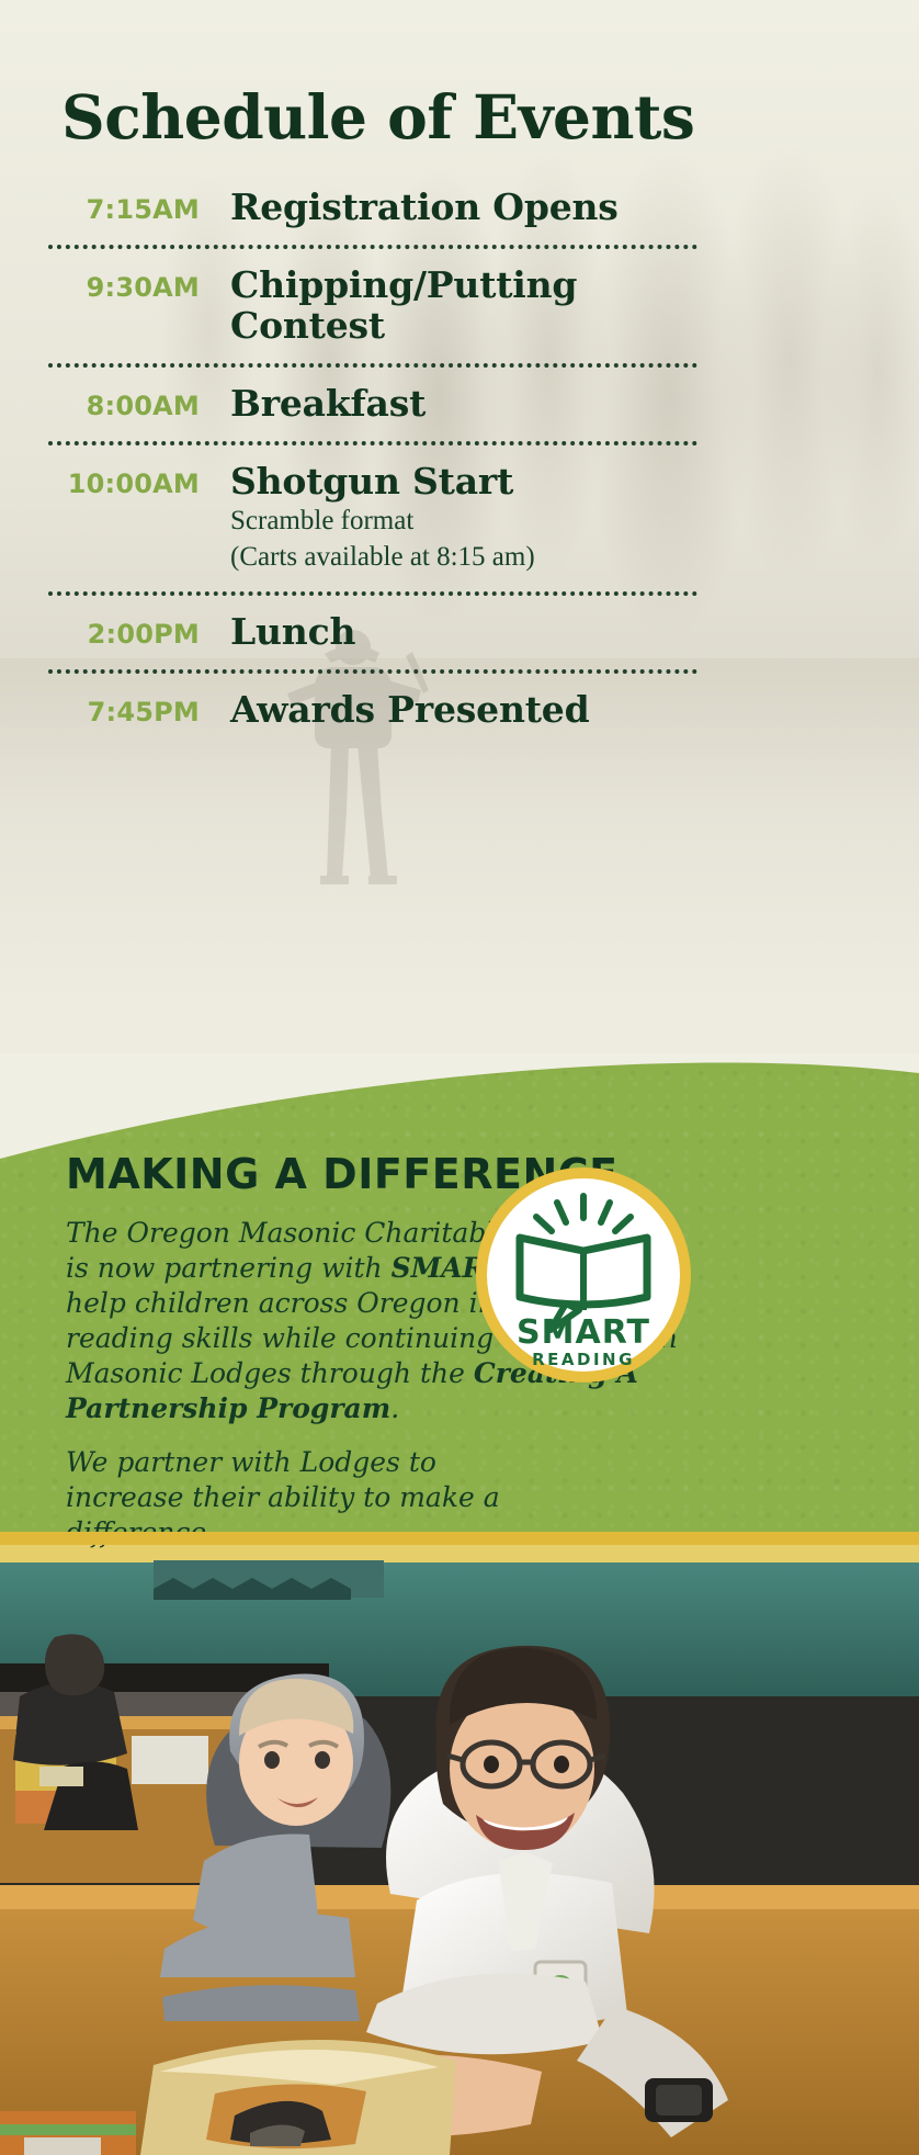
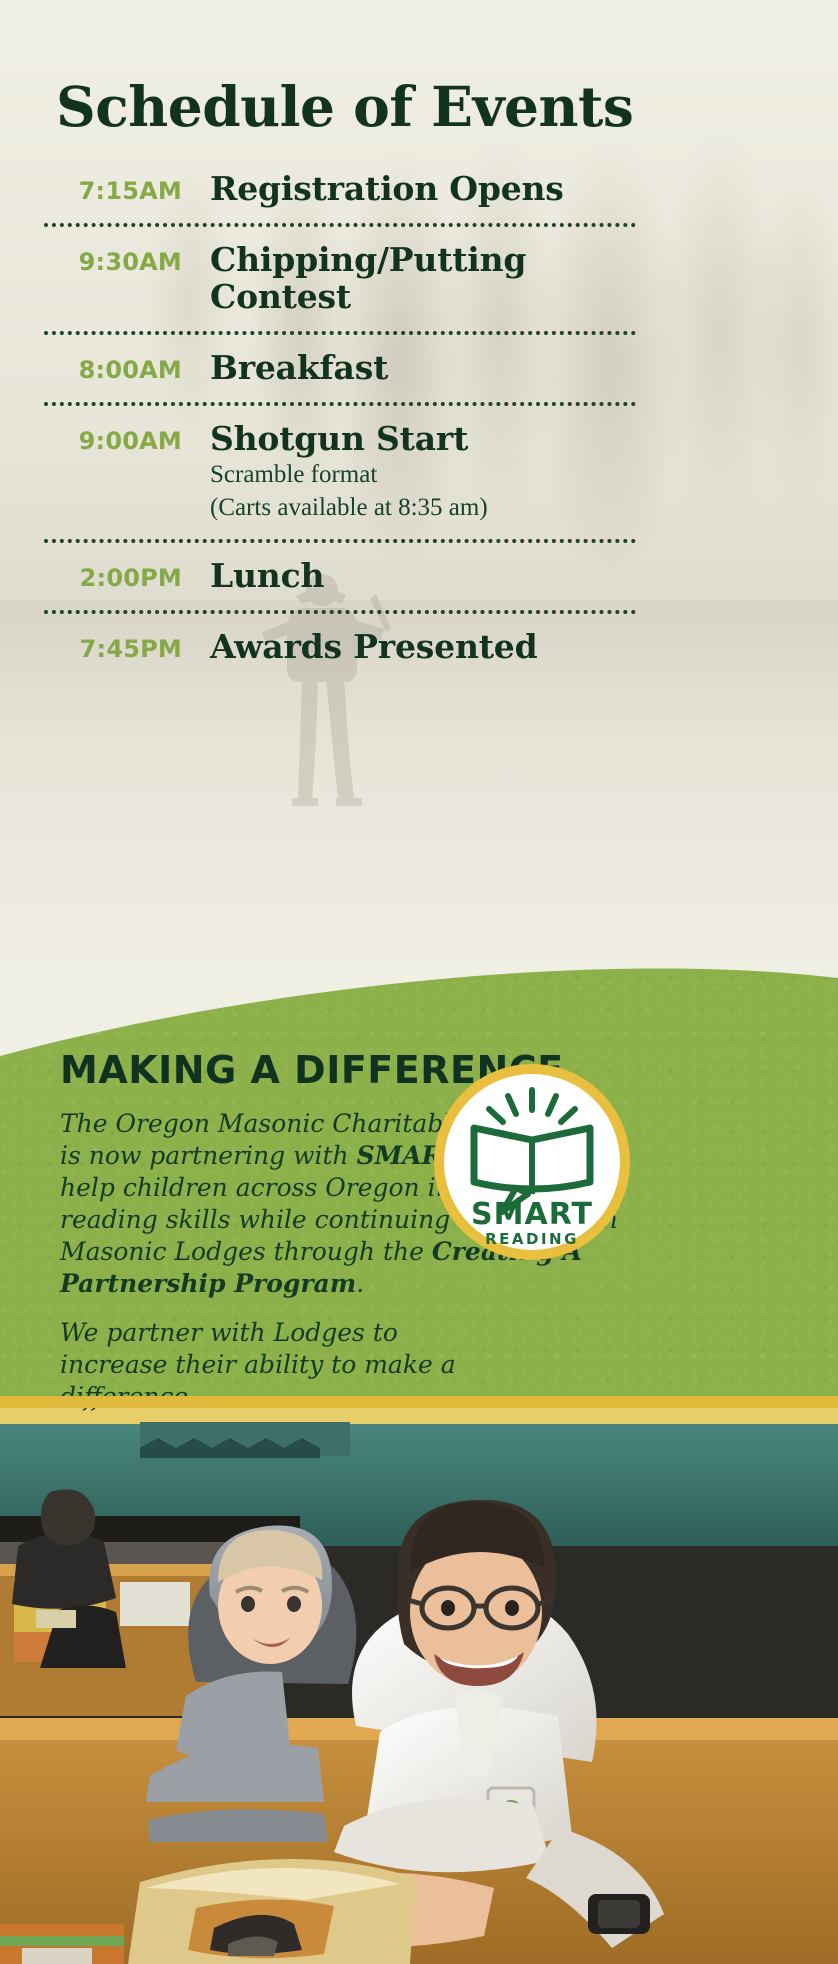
  Schedule of Events
  7:15AM
  Registration Opens
  9:30AM
  Chipping/Putting Contest
  8:00AM
  Breakfast
- 10:00AM
+ 9:00AM
  Shotgun Start
  Scramble format
- (Carts available at 8:15 am)
+ (Carts available at 8:35 am)
  2:00PM
  Lunch
  7:45PM
  Awards Presented
  MAKING A DIFFEREN
  The Oregon Masonic Charitab is now partnering with SMAR help children across Oregon i reading skills while continuing Masonic Lodges through the Crea A Partnership Program.
  We partner with Lodges to increase their ability to make a
  SMART
  READING
